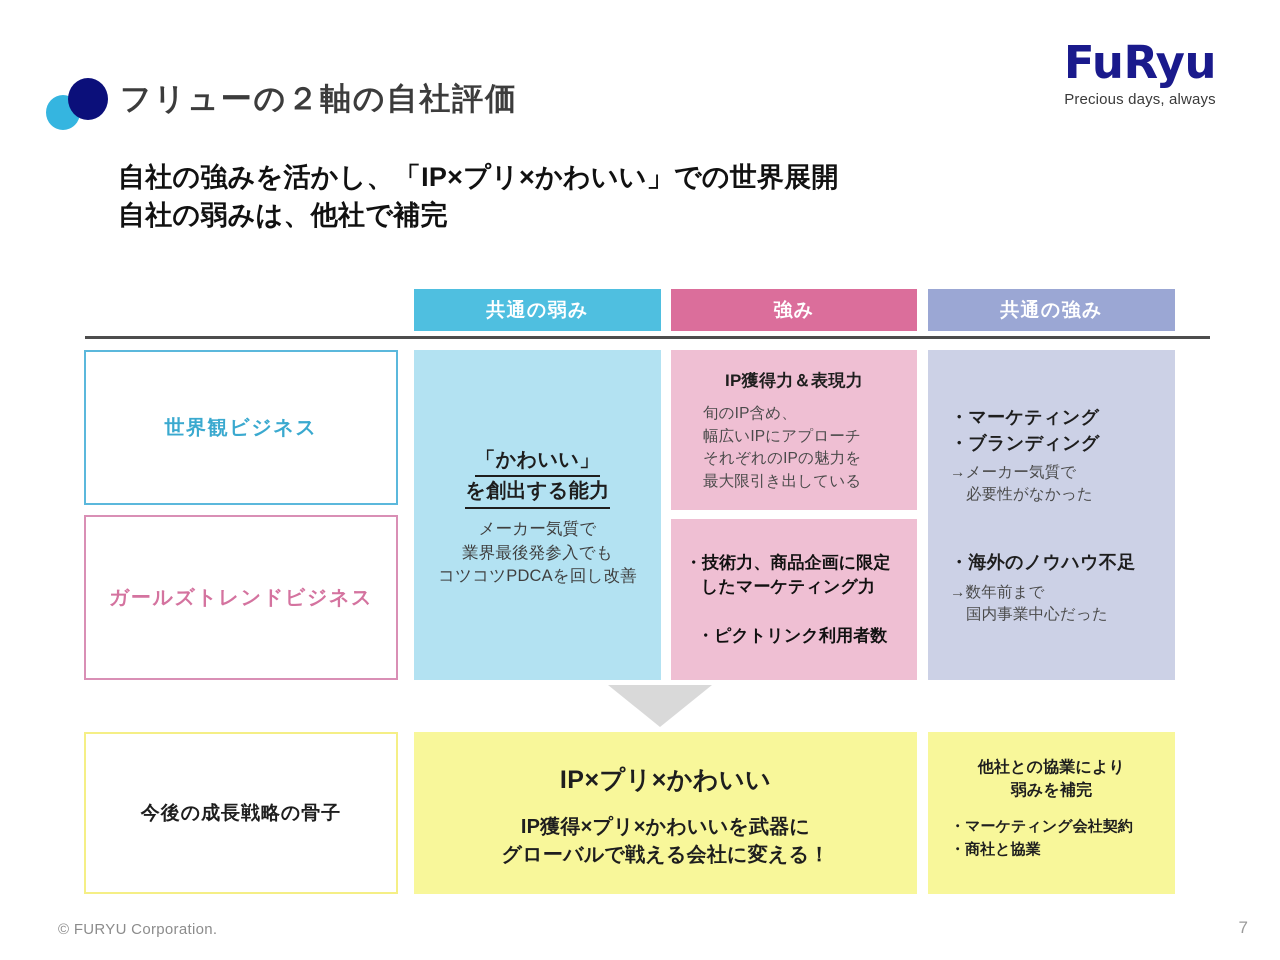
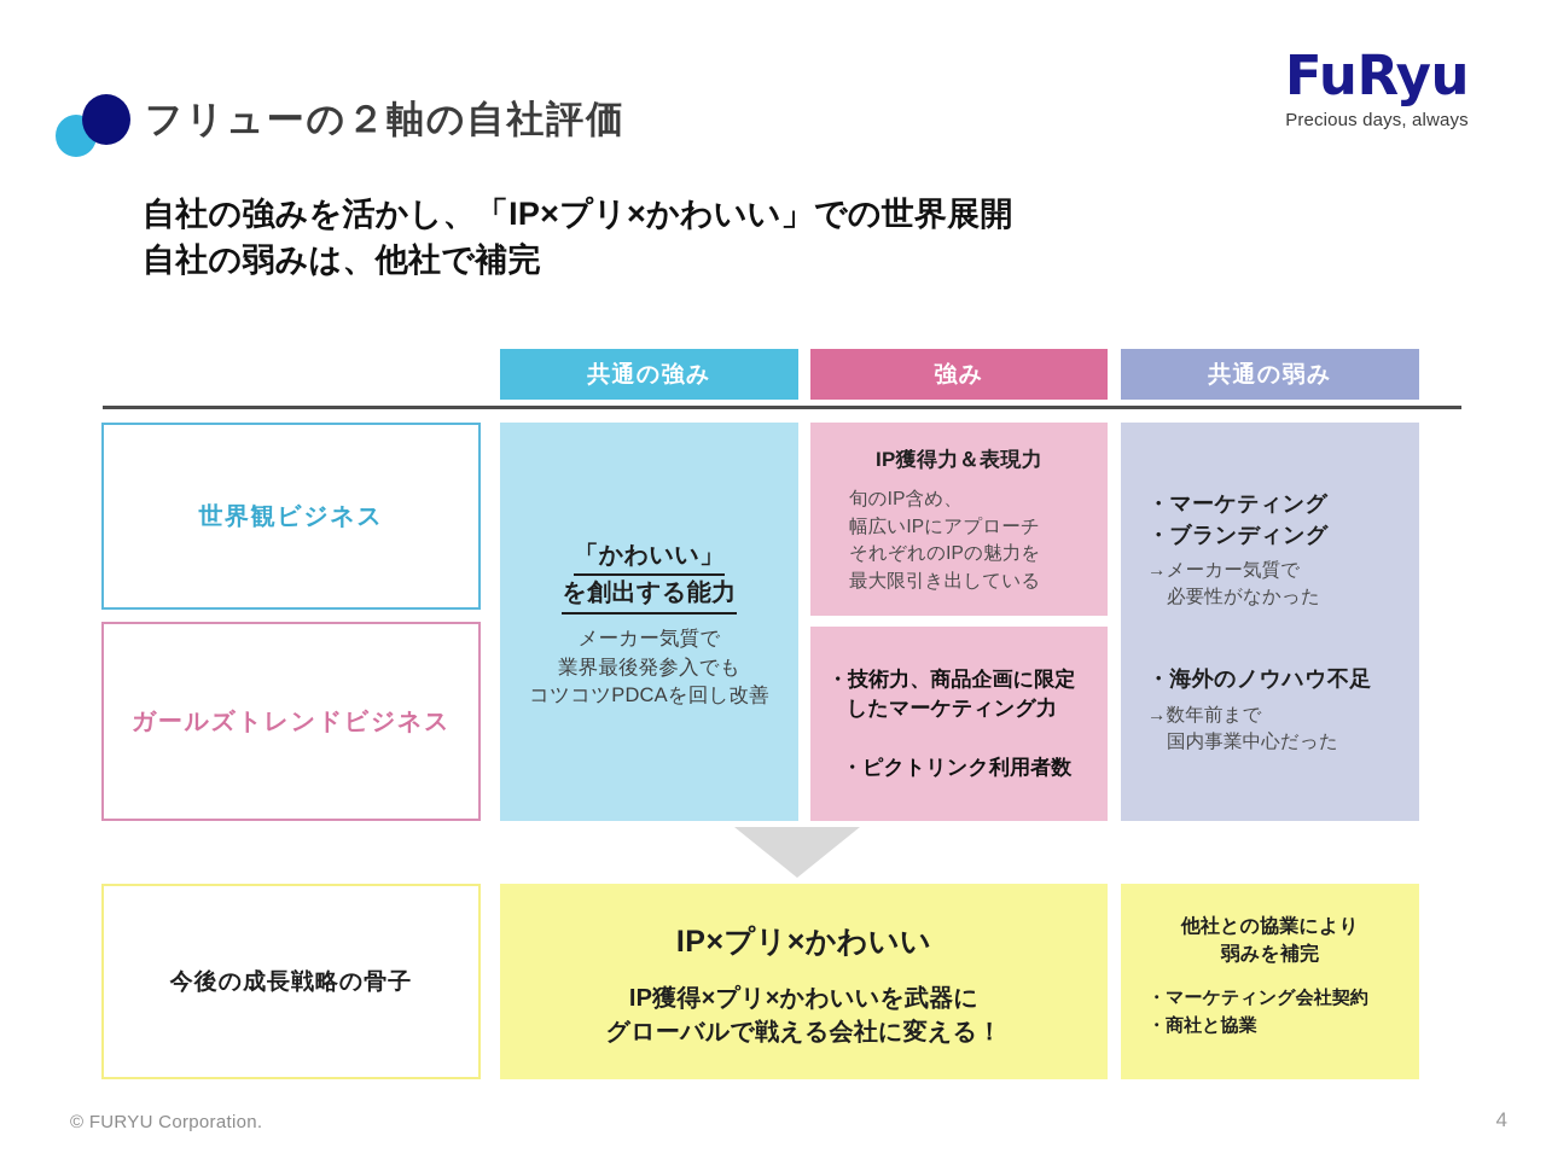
  フリューの２軸の自社評価
  FuRyu
  Precious days, always
  自社の強みを活かし、「IP×プリ×かわいい」での世界展開
  自社の弱みは、他社で補完
- 共通の弱み
+ 共通の強み
  強み
- 共通の強み
+ 共通の弱み
  世界観ビジネス
  ガールズトレンドビジネス
  「かわいい」
  を創出する能力
  メーカー気質で
  業界最後発参入でも
  コツコツPDCAを回し改善
  IP獲得力＆表現力
  旬のIP含め、
  幅広いIPにアプローチ
  それぞれのIPの魅力を
  最大限引き出している
  ・技術力、商品企画に限定
  したマーケティング力
  ・ピクトリンク利用者数
  ・マーケティング
  ・ブランディング
  →メーカー気質で
  必要性がなかった
  ・海外のノウハウ不足
  →数年前まで
  国内事業中心だった
  今後の成長戦略の骨子
  IP×プリ×かわいい
  IP獲得×プリ×かわいいを武器に
  グローバルで戦える会社に変える！
  他社との協業により
  弱みを補完
  ・マーケティング会社契約
  ・商社と協業
  © FURYU Corporation.
- 7
+ 4
